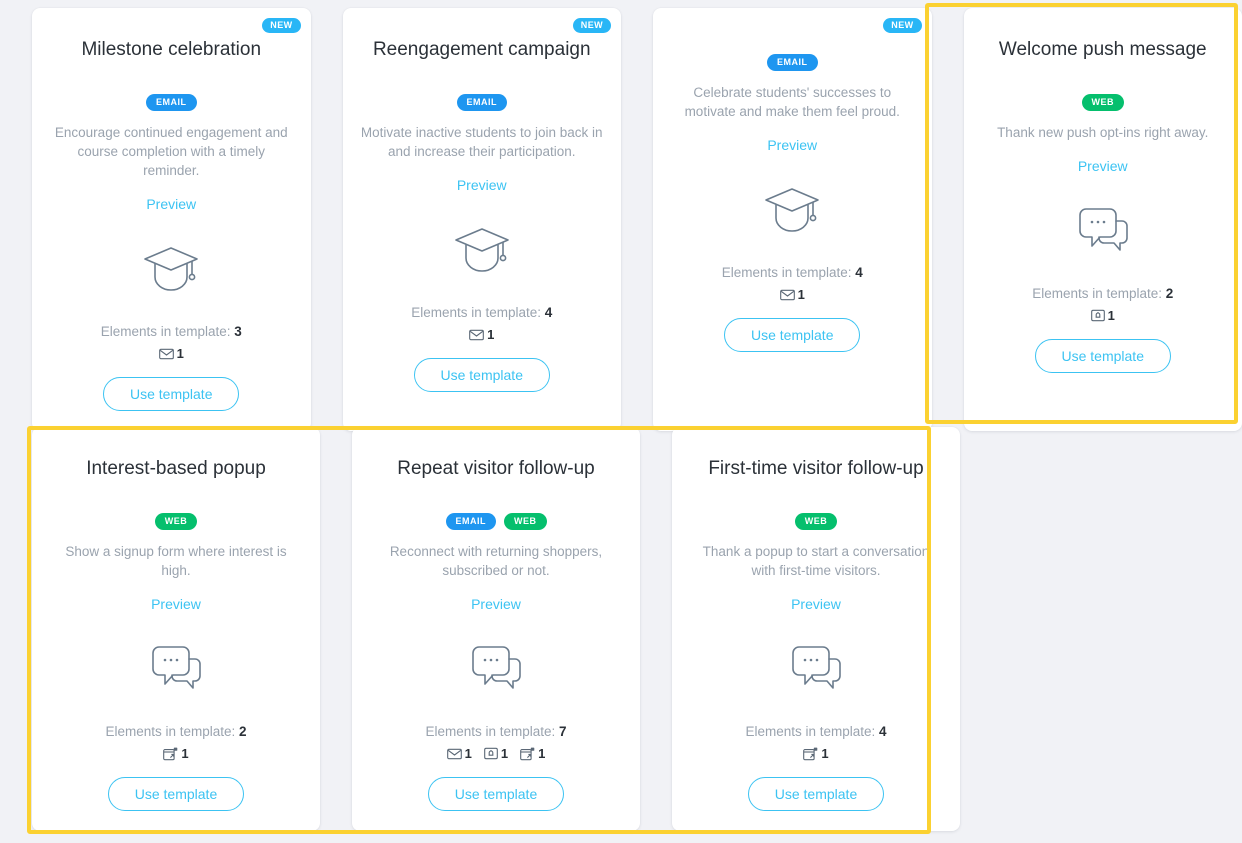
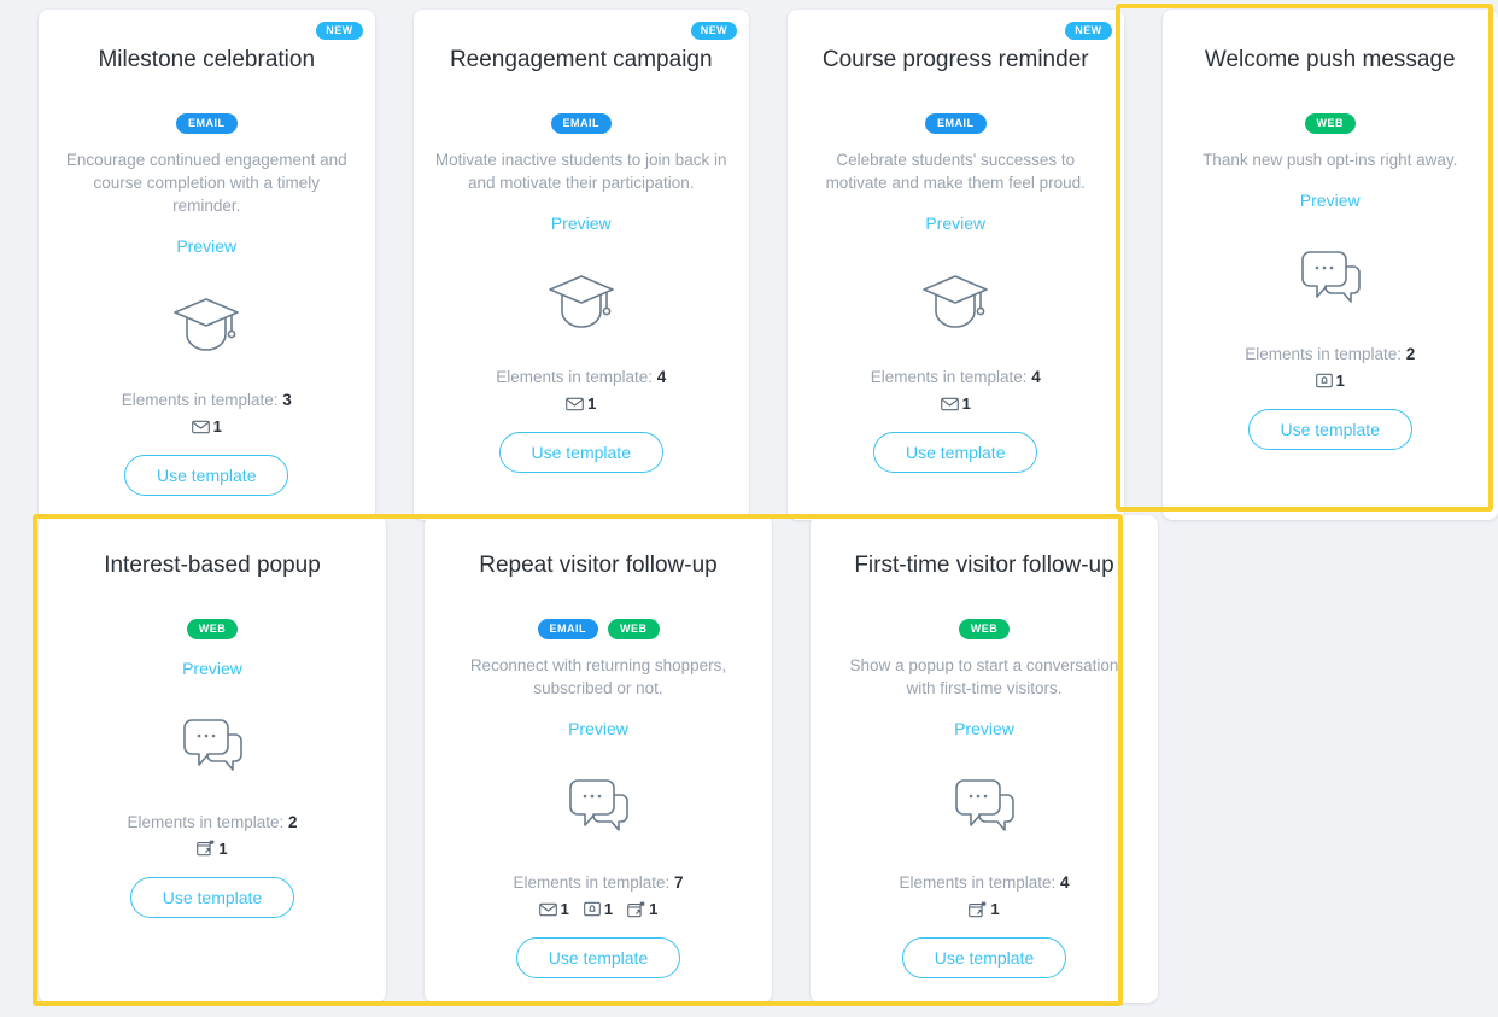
  NEW
  Milestone celebration
  EMAIL
  Encourage continued engagement and course completion with a timely reminder.
  Preview
  Elements in template: 3
  1
  Use template
  NEW
  Reengagement campaign
  EMAIL
- Motivate inactive students to join back in and increase their participation.
+ Motivate inactive students to join back in and motivate their participation.
  Preview
  Elements in template: 4
  1
  Use template
  NEW
+ Course progress reminder
  EMAIL
  Celebrate students' successes to motivate and make them feel proud.
  Preview
  Elements in template: 4
  1
  Use template
  Welcome push message
  WEB
  Thank new push opt-ins right away.
  Preview
  Elements in template: 2
  1
  Use template
  Interest-based popup
  WEB
- Show a signup form where interest is high.
  Preview
  Elements in template: 2
  1
  Use template
  Repeat visitor follow-up
  EMAIL
  WEB
  Reconnect with returning shoppers, subscribed or not.
  Preview
  Elements in template: 7
  1
  1
  1
  Use template
  First-time visitor follow-up
  WEB
- Thank a popup to start a conversation with first-time visitors.
+ Show a popup to start a conversation with first-time visitors.
  Preview
  Elements in template: 4
  1
  Use template
